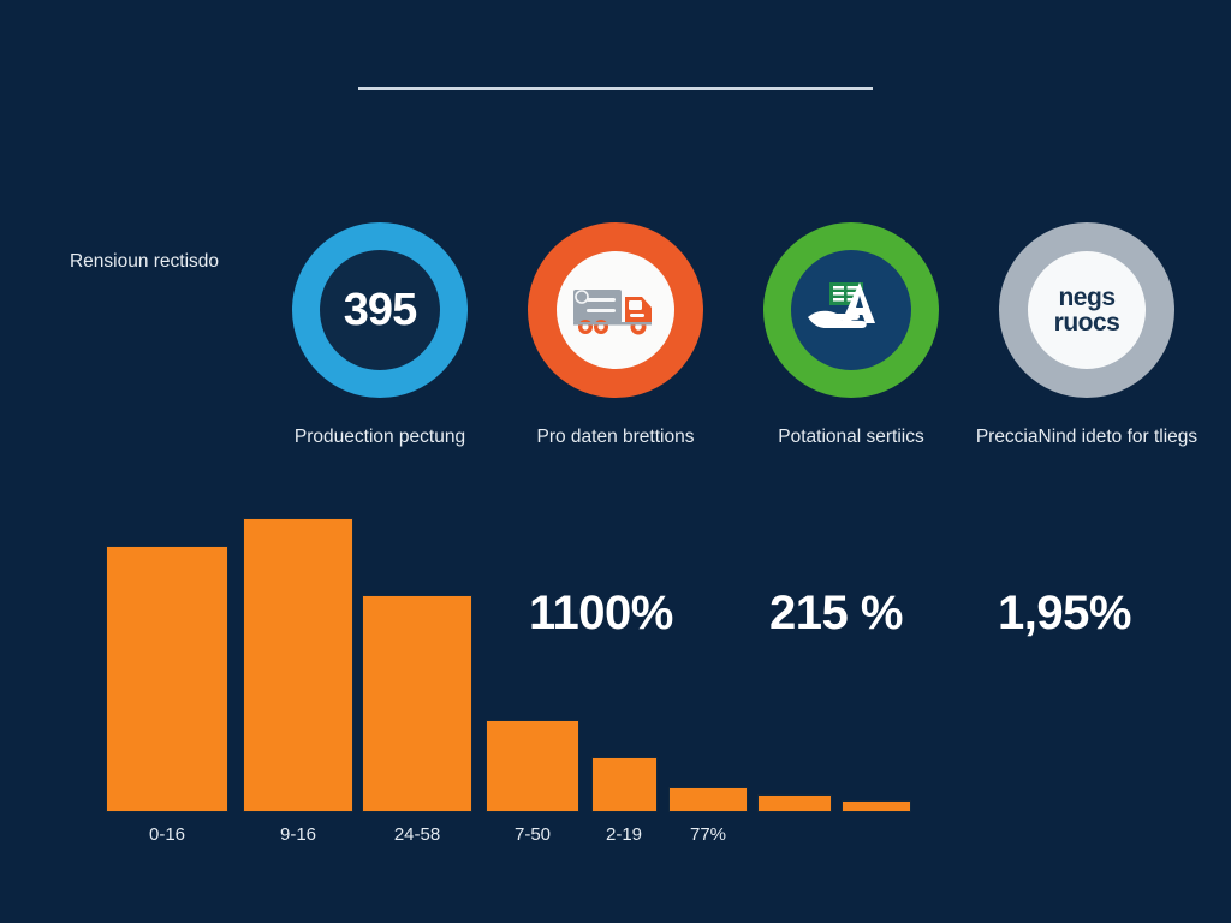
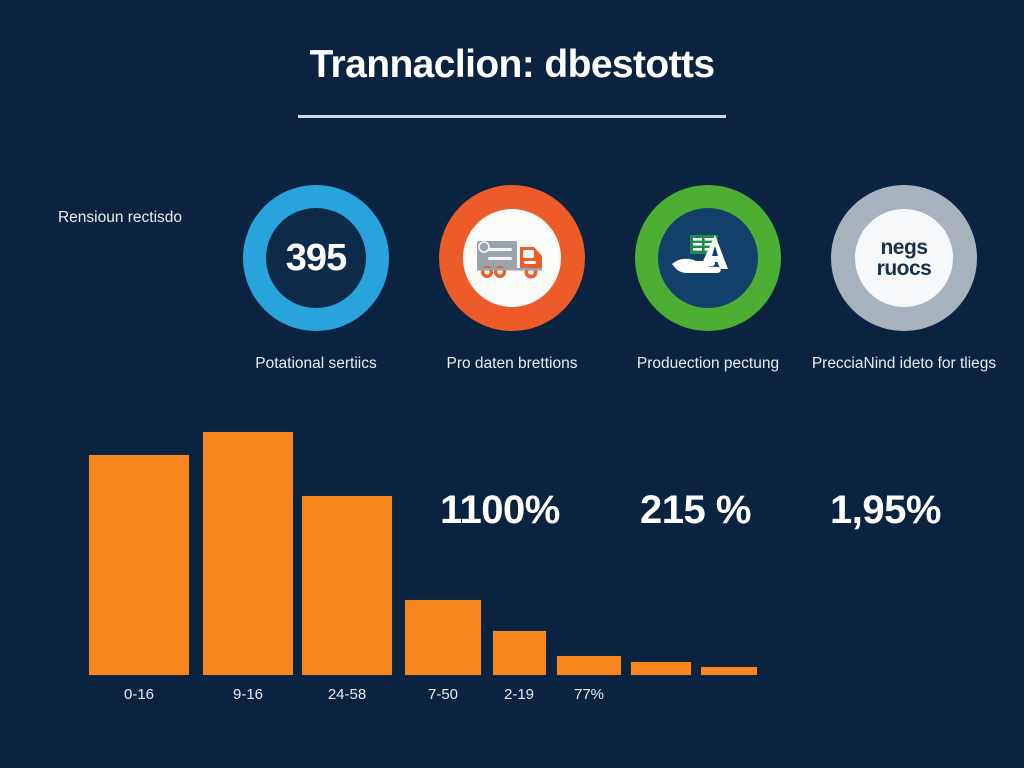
+ Trannaclion: dbestotts
  Rensioun rectisdo
  395
- Produection pectung
+ Potational sertiics
  Pro daten brettions
- Potational sertiics
+ Produection pectung
  negs
  ruocs
  PrecciaNind ideto for tliegs
  0-16
  9-16
  24-58
  7-50
  2-19
  77%
  1100%
  215 %
  1,95%
